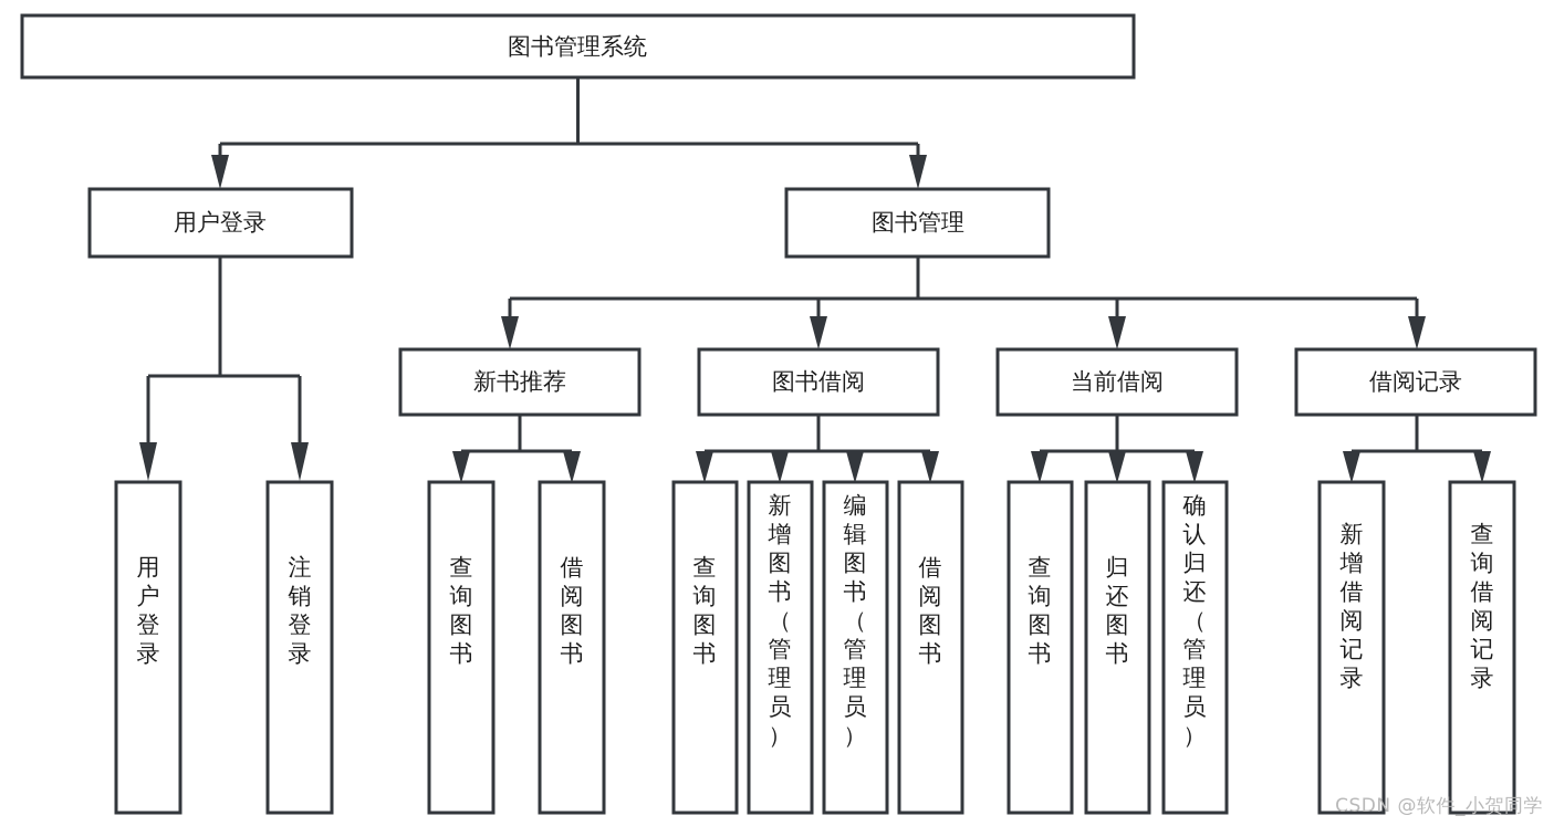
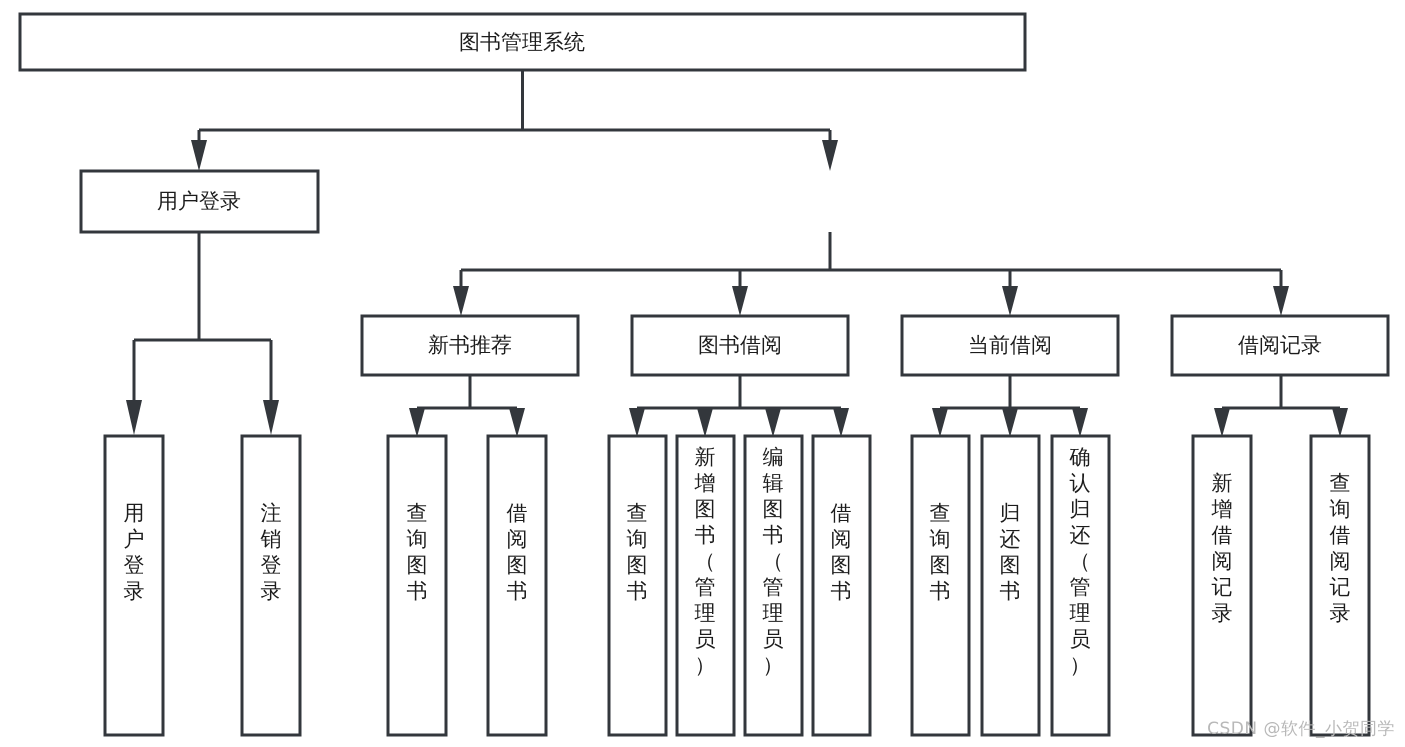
  图书管理系统
  用户登录
- 图书管理
  新书推荐
  图书借阅
  当前借阅
  借阅记录
  用户登录
  注销登录
  查询图书
  借阅图书
  查询图书
  新增图书（管理员）
  编辑图书（管理员）
  借阅图书
  查询图书
  归还图书
  确认归还（管理员）
  新增借阅记录
  查询借阅记录
  CSDN @软件_小贺同学
